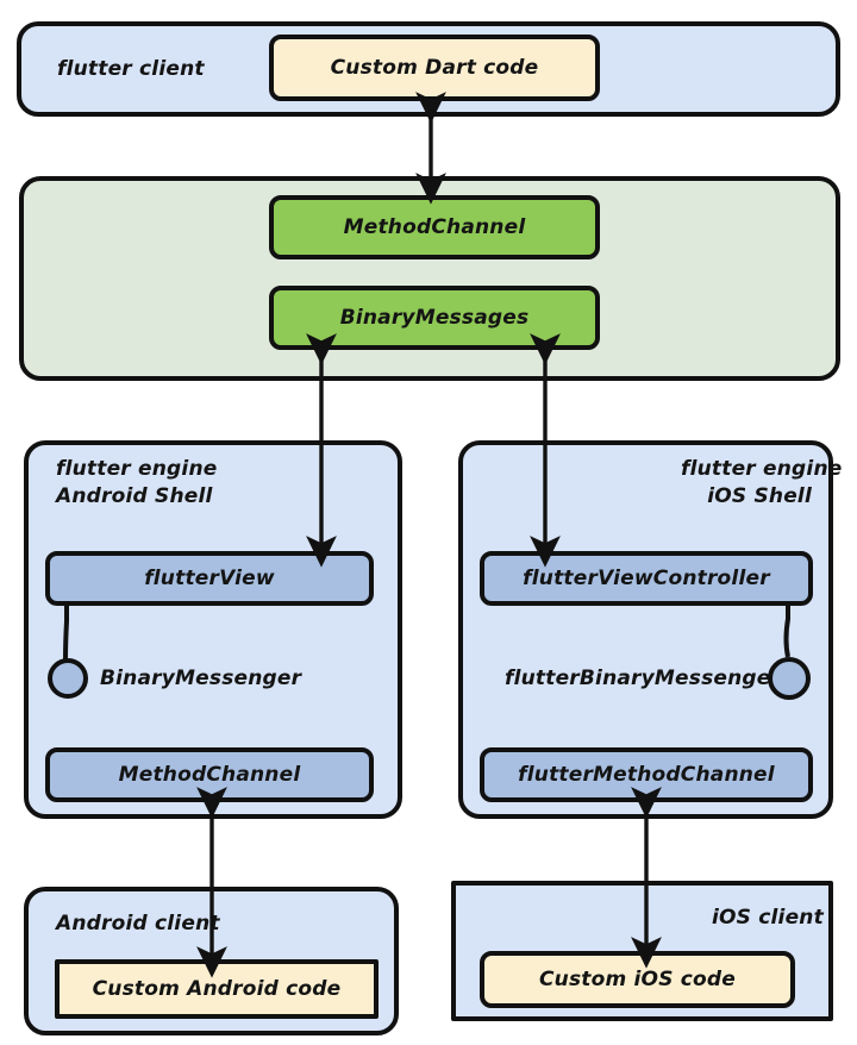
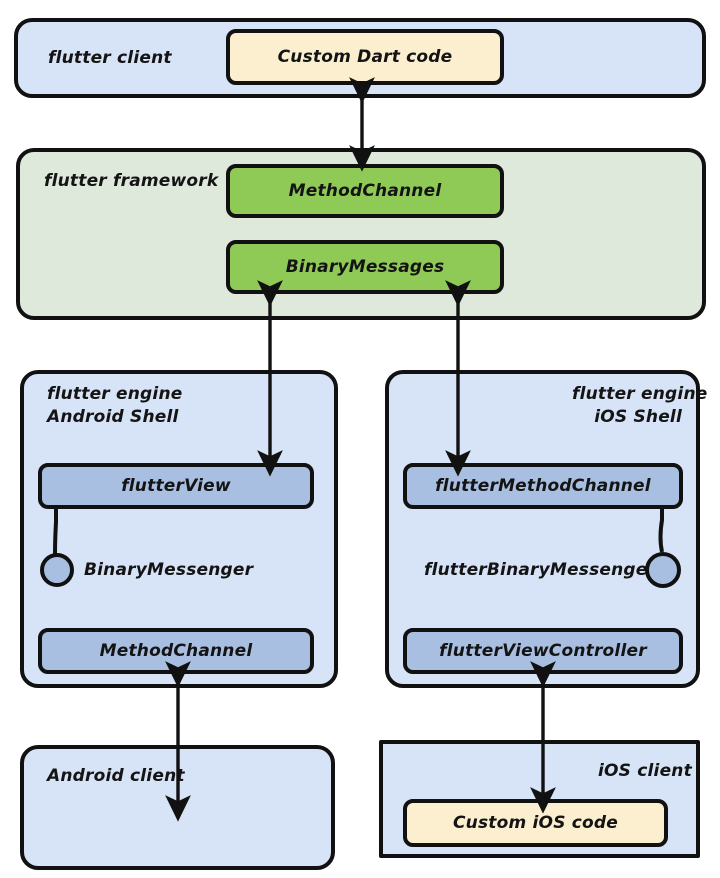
  flutter client
  Custom Dart code
+ flutter framework
  MethodChannel
  BinaryMessages
  flutter engine
  Android Shell
  flutterView
  BinaryMessenger
  MethodChannel
  flutter engine
  iOS Shell
- flutterViewController
+ flutterMethodChannel
  flutterBinaryMessenge
- flutterMethodChannel
+ flutterViewController
  Android client
- Custom Android code
  iOS client
  Custom iOS code
